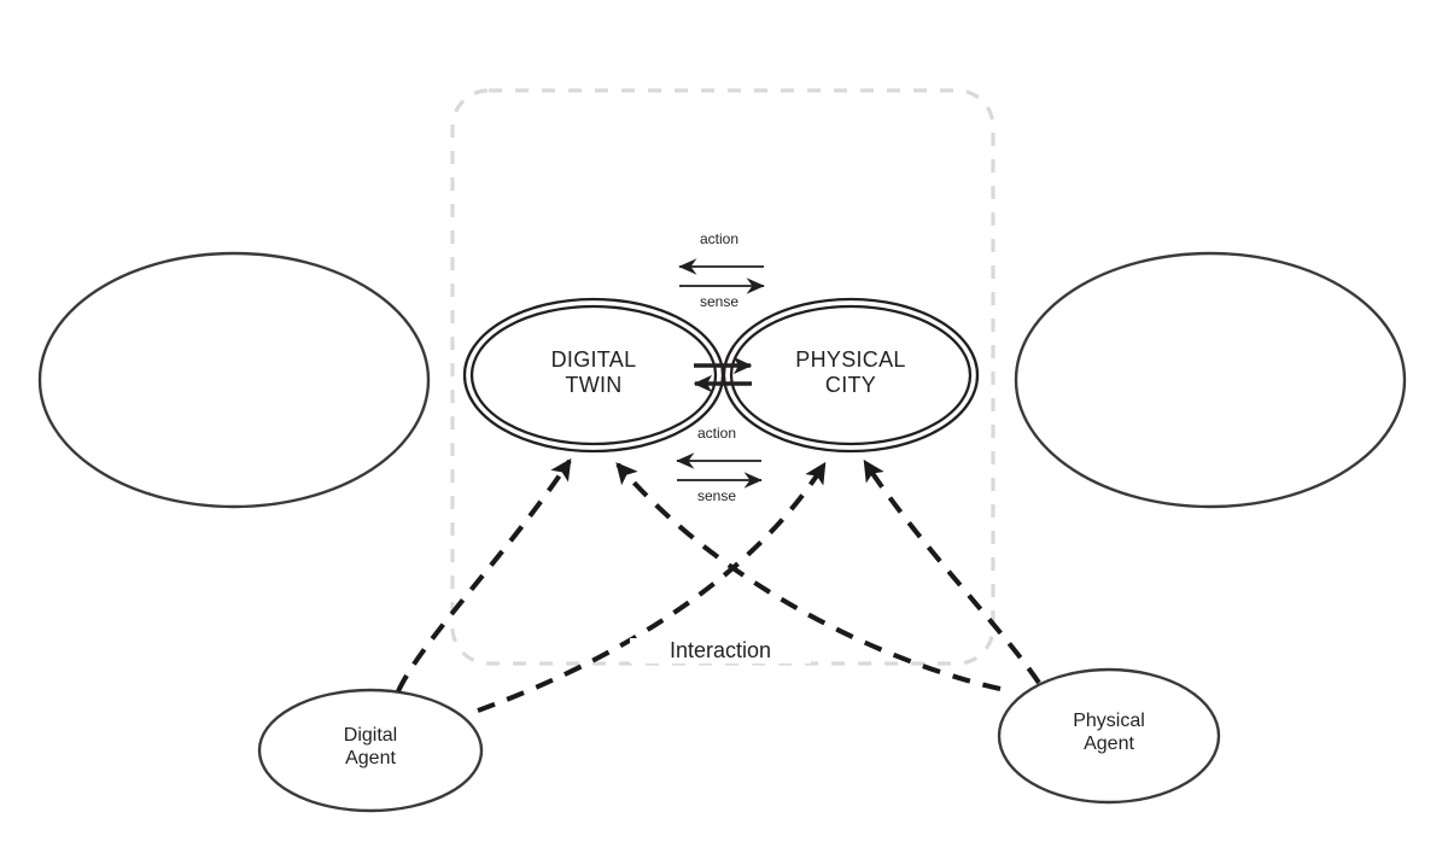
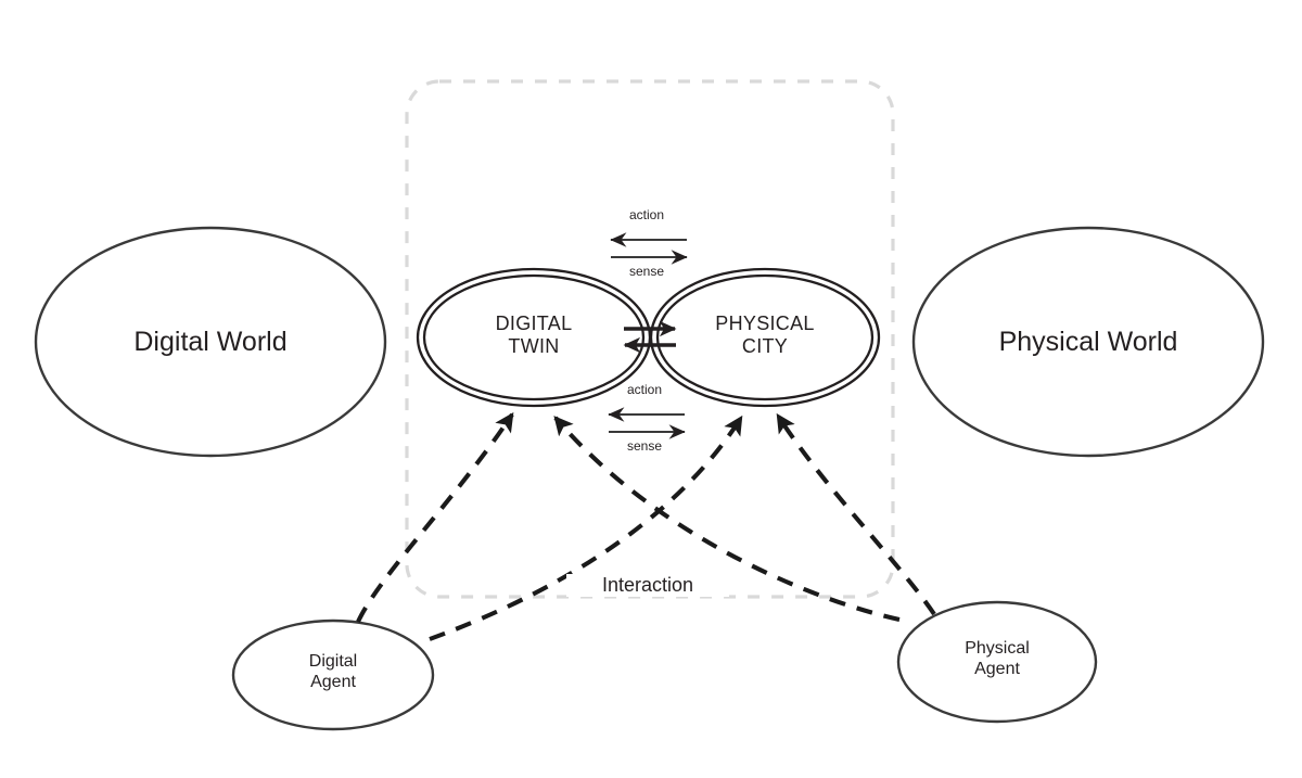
+ Digital World
+ Physical World
  DIGITAL
  TWIN
  PHYSICAL
  CITY
  Digital
  Agent
  Physical
  Agent
  action
  sense
  action
  sense
  Interaction
